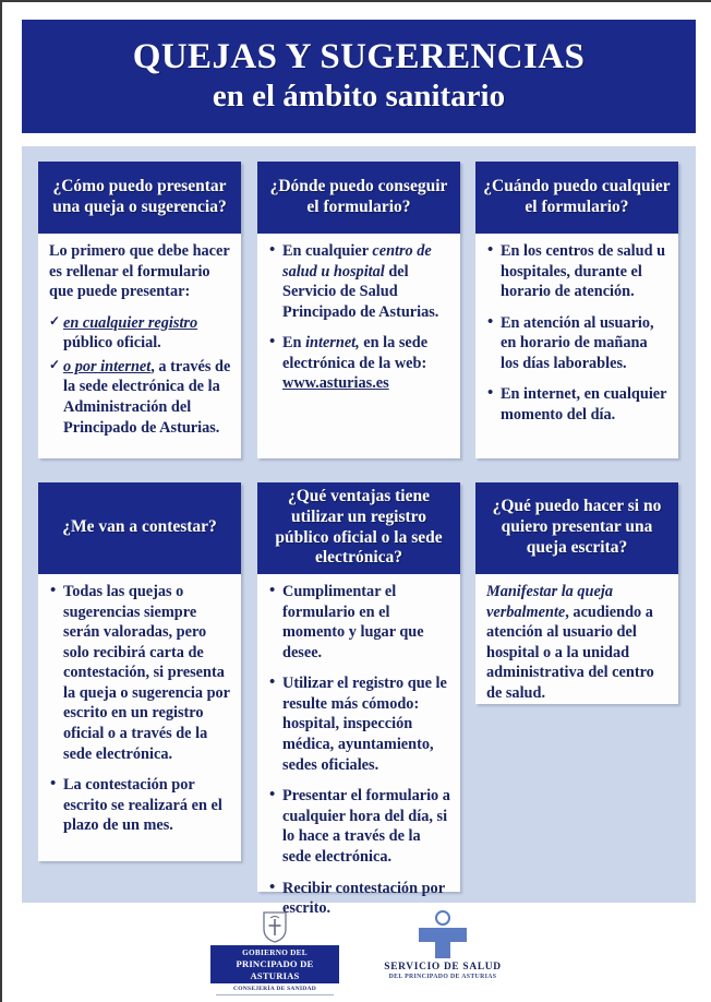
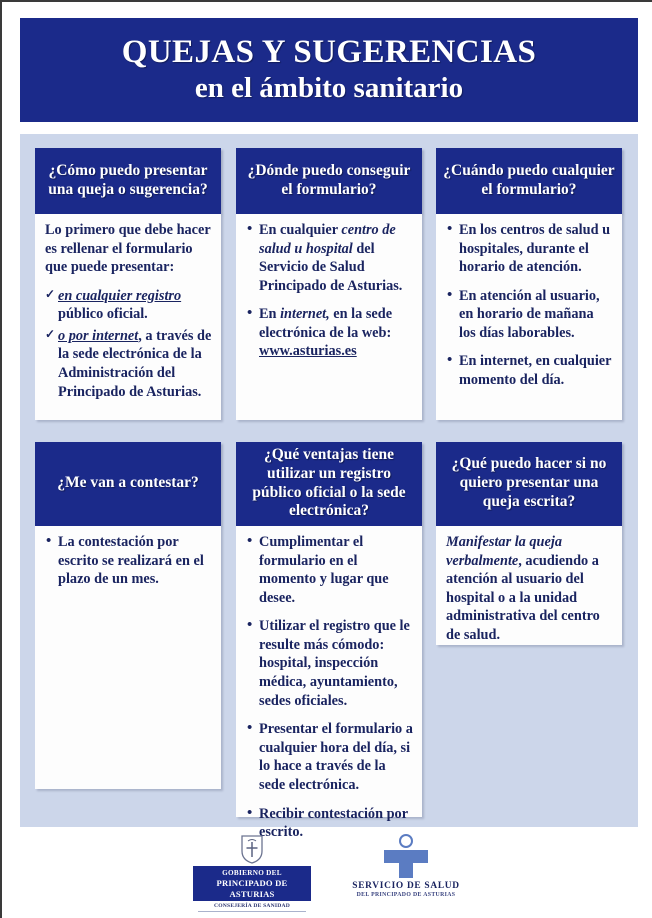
  QUEJAS Y SUGERENCIAS
  en el ámbito sanitario
  ¿Cómo puedo presentar una queja o sugerencia?
  Lo primero que debe hacer es rellenar el formulario que puede presentar:
  en cualquier registro público oficial.
  o por internet, a través de la sede electrónica de la Administración del Principado de Asturias.
  ¿Dónde puedo conseguir el formulario?
  En cualquier centro de salud u hospital del Servicio de Salud Principado de Asturias.
  En internet, en la sede electrónica de la web: www.asturias.es
  ¿Cuándo puedo cualquier el formulario?
  En los centros de salud u hospitales, durante el horario de atención.
  En atención al usuario, en horario de mañana los días laborables.
  En internet, en cualquier momento del día.
  ¿Me van a contestar?
- Todas las quejas o sugerencias siempre serán valoradas, pero solo recibirá carta de contestación, si presenta la queja o sugerencia por escrito en un registro oficial o a través de la sede electrónica.
  La contestación por escrito se realizará en el plazo de un mes.
  ¿Qué ventajas tiene utilizar un registro público oficial o la sede electrónica?
  Cumplimentar el formulario en el momento y lugar que desee.
  Utilizar el registro que le resulte más cómodo: hospital, inspección médica, ayuntamiento, sedes oficiales.
  Presentar el formulario a cualquier hora del día, si lo hace a través de la sede electrónica.
  Recibir contestación por escrito.
  ¿Qué puedo hacer si no quiero presentar una queja escrita?
  Manifestar la queja verbalmente, acudiendo a atención al usuario del hospital o a la unidad administrativa del centro de salud.
  GOBIERNO DEL
  PRINCIPADO DE ASTURIAS
  SERVICIO DE SALUD
